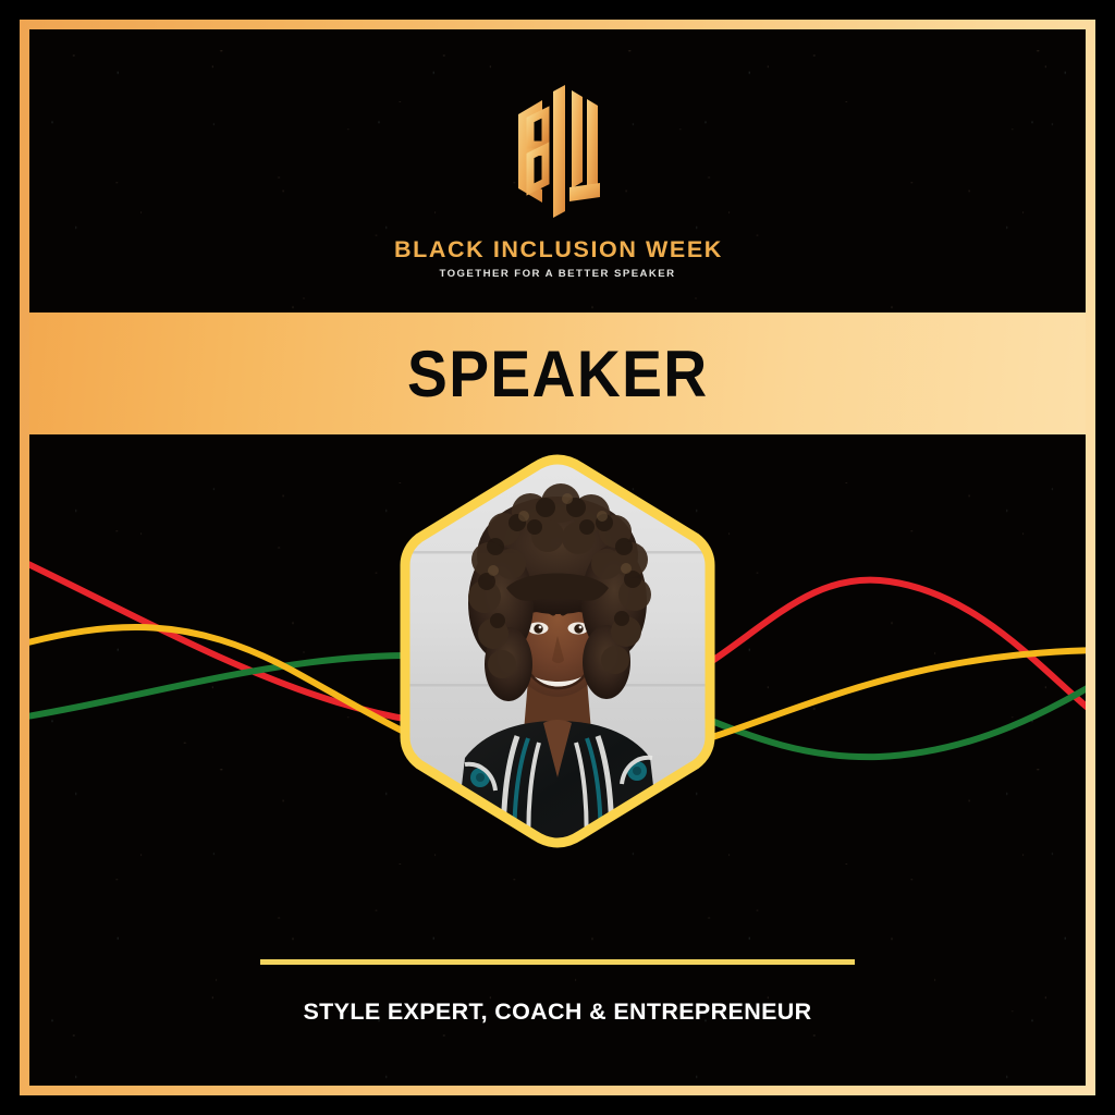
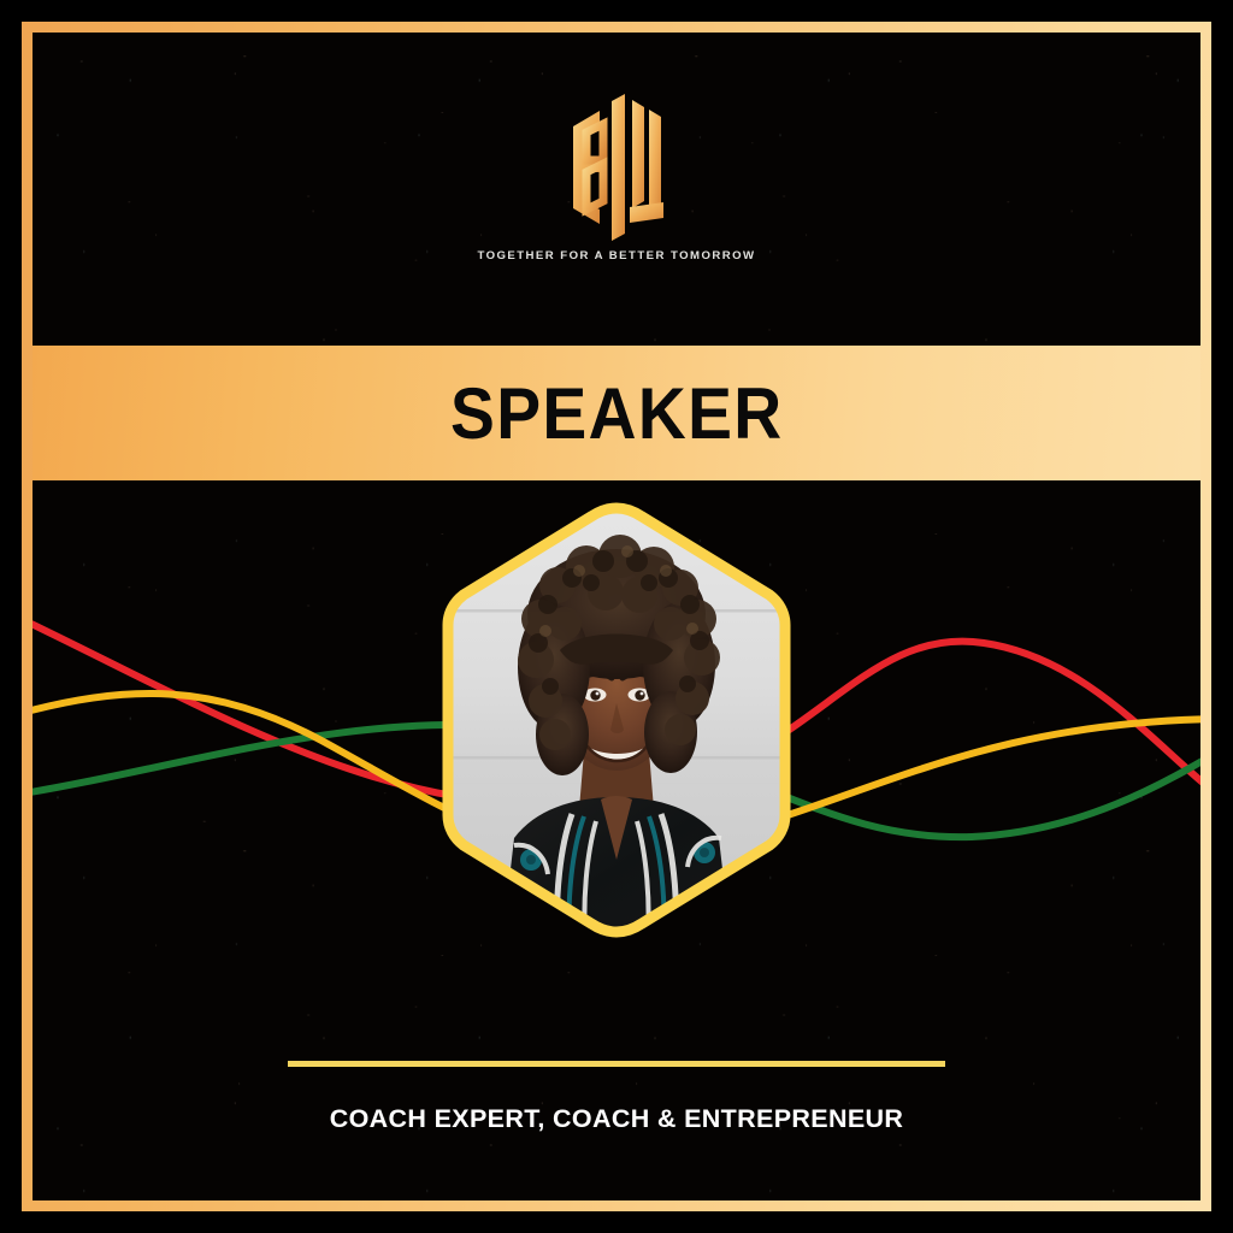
- BLACK INCLUSION WEEK
- TOGETHER FOR A BETTER SPEAKER
+ TOGETHER FOR A BETTER TOMORROW
  SPEAKER
- STYLE EXPERT, COACH & ENTREPRENEUR
+ COACH EXPERT, COACH & ENTREPRENEUR
